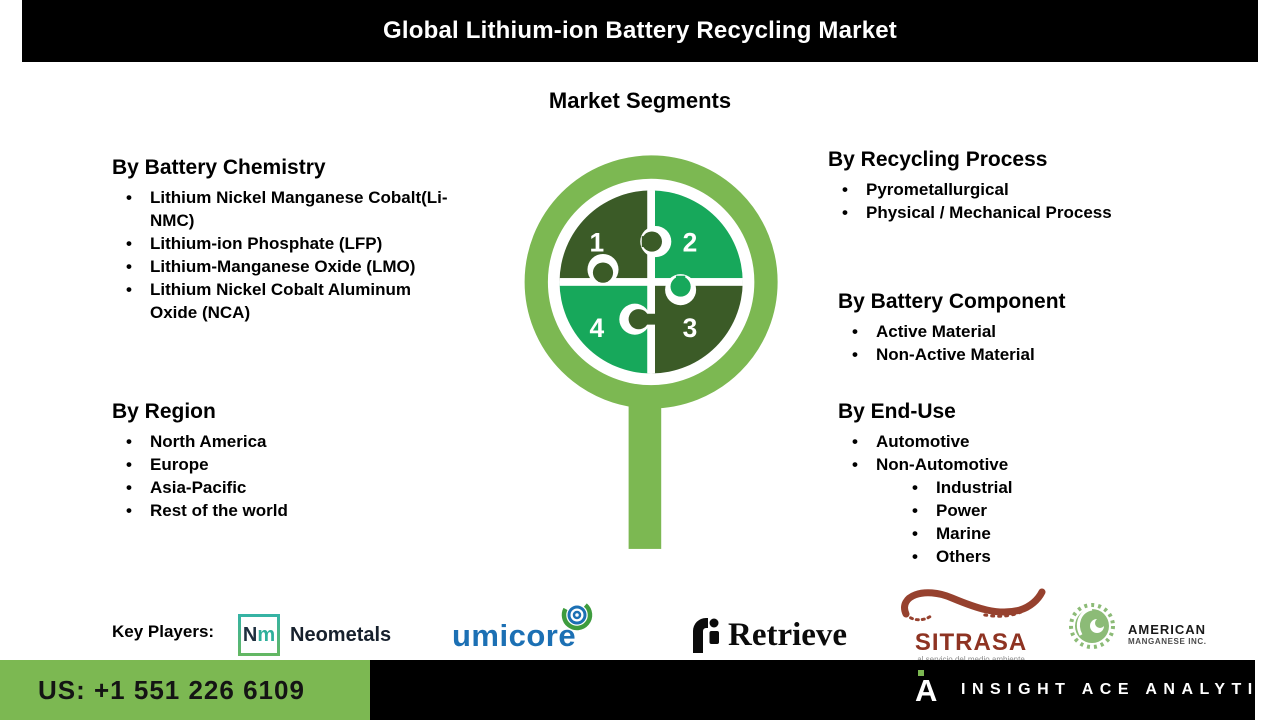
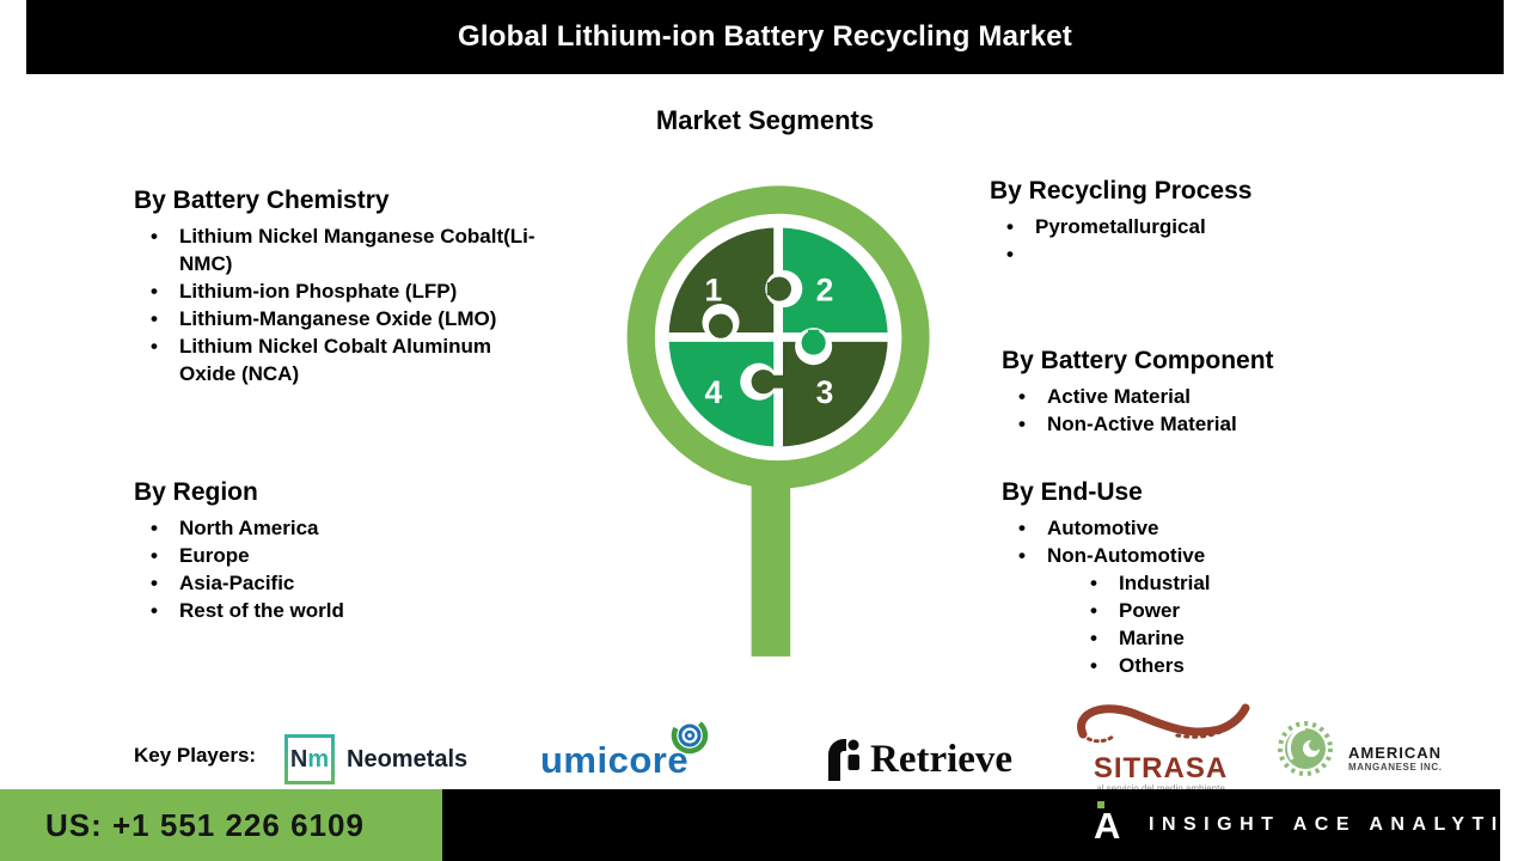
  Global Lithium-ion Battery Recycling Market
  Market Segments
  By Battery Chemistry
  Lithium Nickel Manganese Cobalt(Li-NMC)
  Lithium-ion Phosphate (LFP)
  Lithium-Manganese Oxide (LMO)
  Lithium Nickel Cobalt Aluminum Oxide (NCA)
  By Region
  North America
  Europe
  Asia-Pacific
  Rest of the world
  By Recycling Process
  Pyrometallurgical
- Physical / Mechanical Process
  By Battery Component
  Active Material
  Non-Active Material
  By End-Use
  Automotive
  Non-Automotive
  Industrial
  Power
  Marine
  Others
  1
  2
  4
  3
  Key Players:
  N
  m
  Neometals
  umicore
  Retrieve
  SITRASA
  AMERICAN
  MANGANESE INC.
  US: +1 551 226 6109
  A
  INSIGHT ACE ANALYTIC
